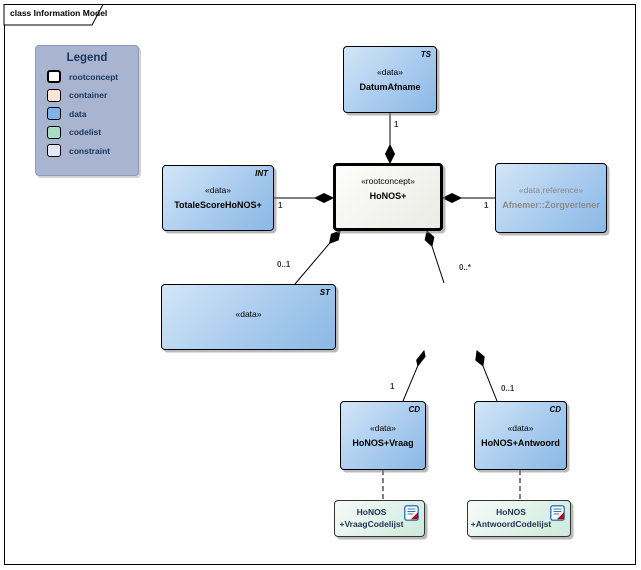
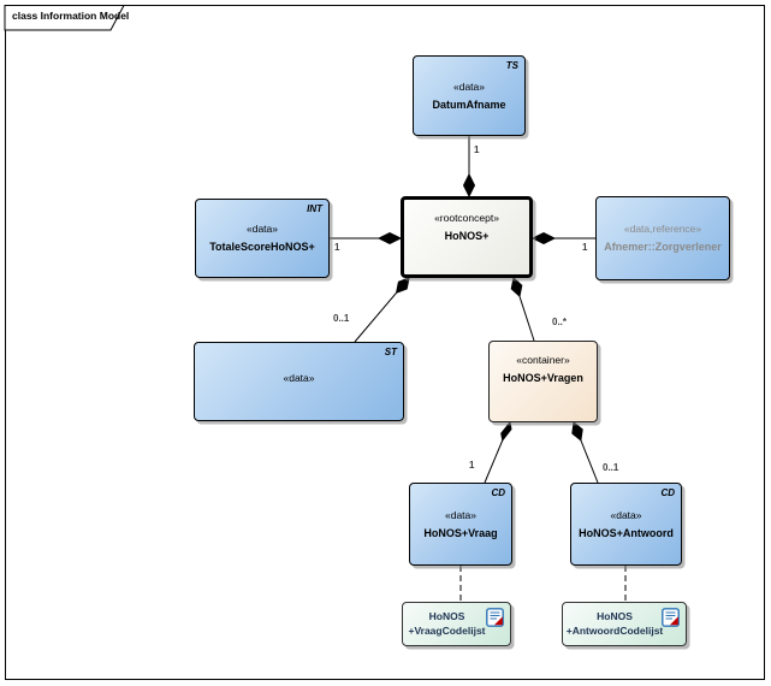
  class Information Model
- Legend
- rootconcept
- container
- data
- codelist
- constraint
  TS
  «data»
  DatumAfname
  «rootconcept»
  HoNOS+
  INT
  «data»
  TotaleScoreHoNOS+
  «data,reference»
  Afnemer::Zorgverlener
  ST
  «data»
+ «container»
+ HoNOS+Vragen
  CD
  «data»
  HoNOS+Vraag
  CD
  «data»
  HoNOS+Antwoord
  HoNOS
  +VraagCodelijst
  HoNOS
  +AntwoordCodelijst
  1
  1
  1
  0..1
  0..*
  1
  0..1
